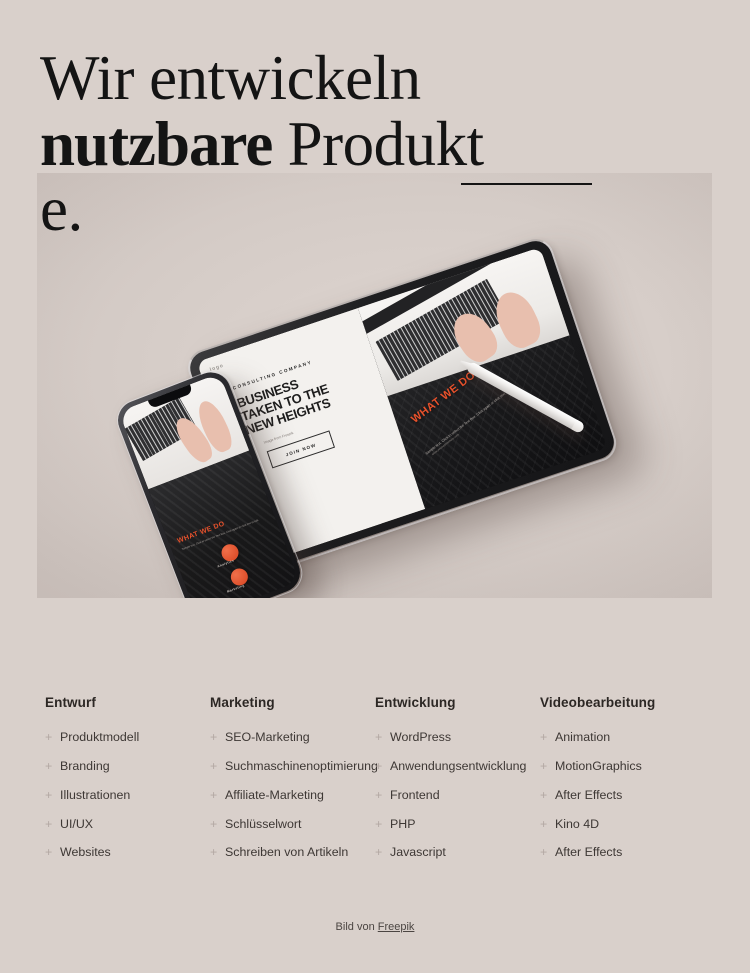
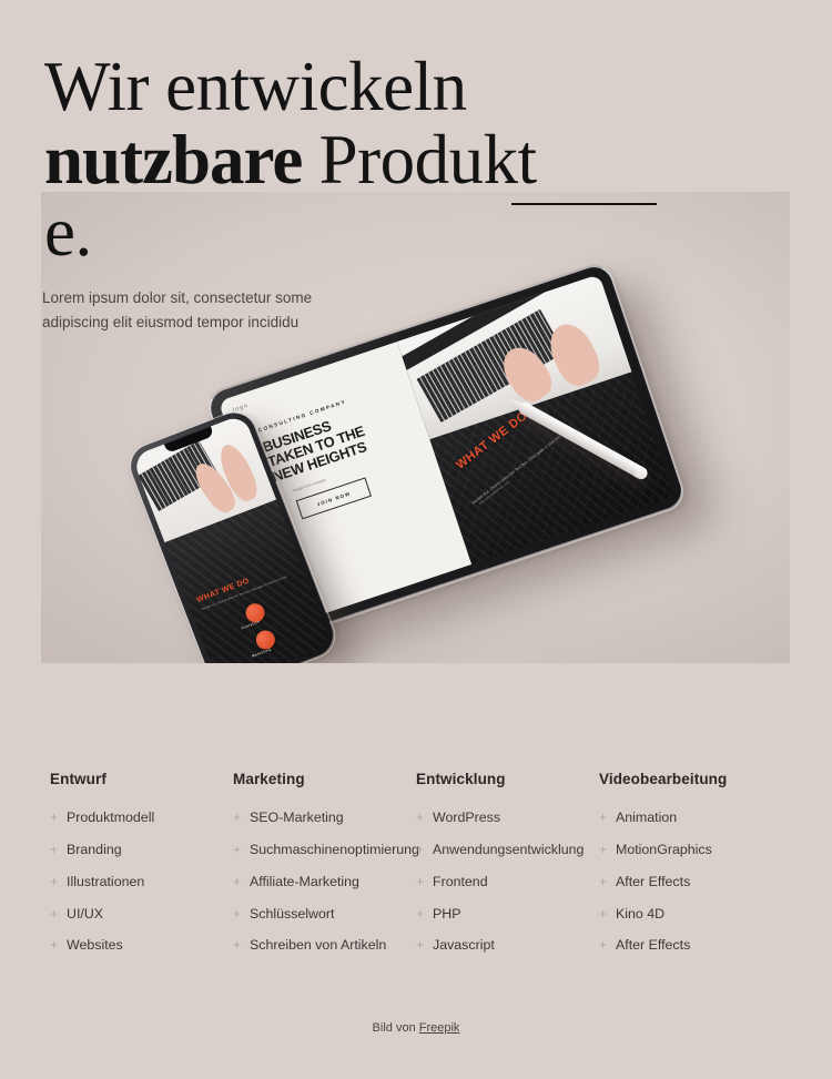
  Wir entwickeln
  nutzbare Produkt
  e.
+ Lorem ipsum dolor sit, consectetur some adipiscing elit eiusmod tempor incididu
  Entwurf
  +
  Produktmodell
  +
  Branding
  +
  Illustrationen
  +
  UI/UX
  +
  Websites
  Marketing
  +
  SEO-Marketing
  +
  Suchmaschinenoptimierung
  +
  Affiliate-Marketing
  +
  Schlüsselwort
  +
  Schreiben von Artikeln
  Entwicklung
  +
  WordPress
  +
  Anwendungsentwicklung
  +
  Frontend
  +
  PHP
  +
  Javascript
  Videobearbeitung
  +
  Animation
  +
  MotionGraphics
  +
  After Effects
  +
  Kino 4D
  +
  After Effects
  Bild von Freepik
